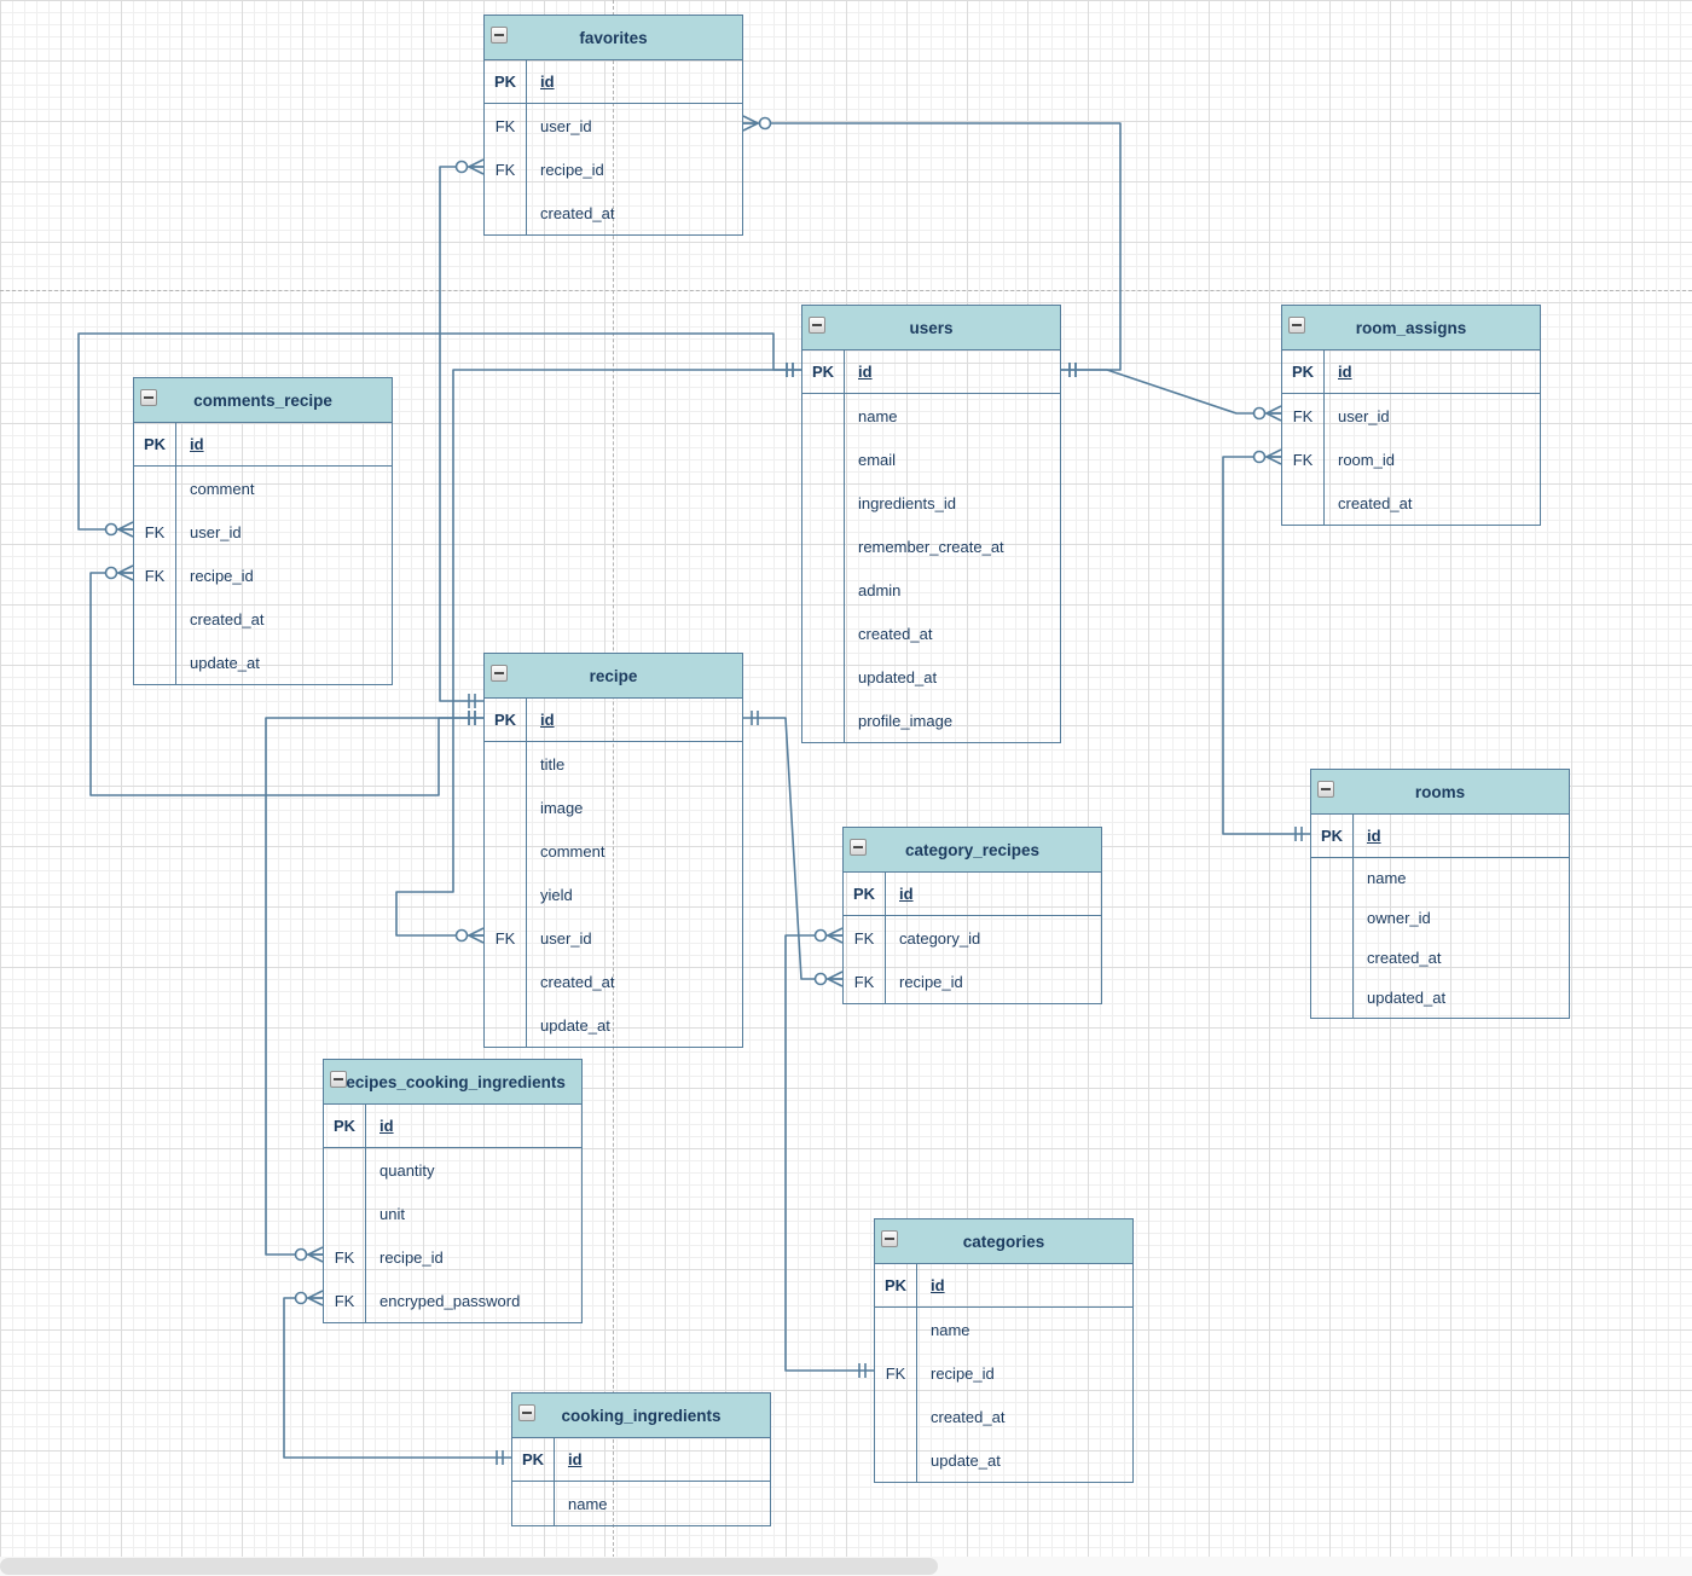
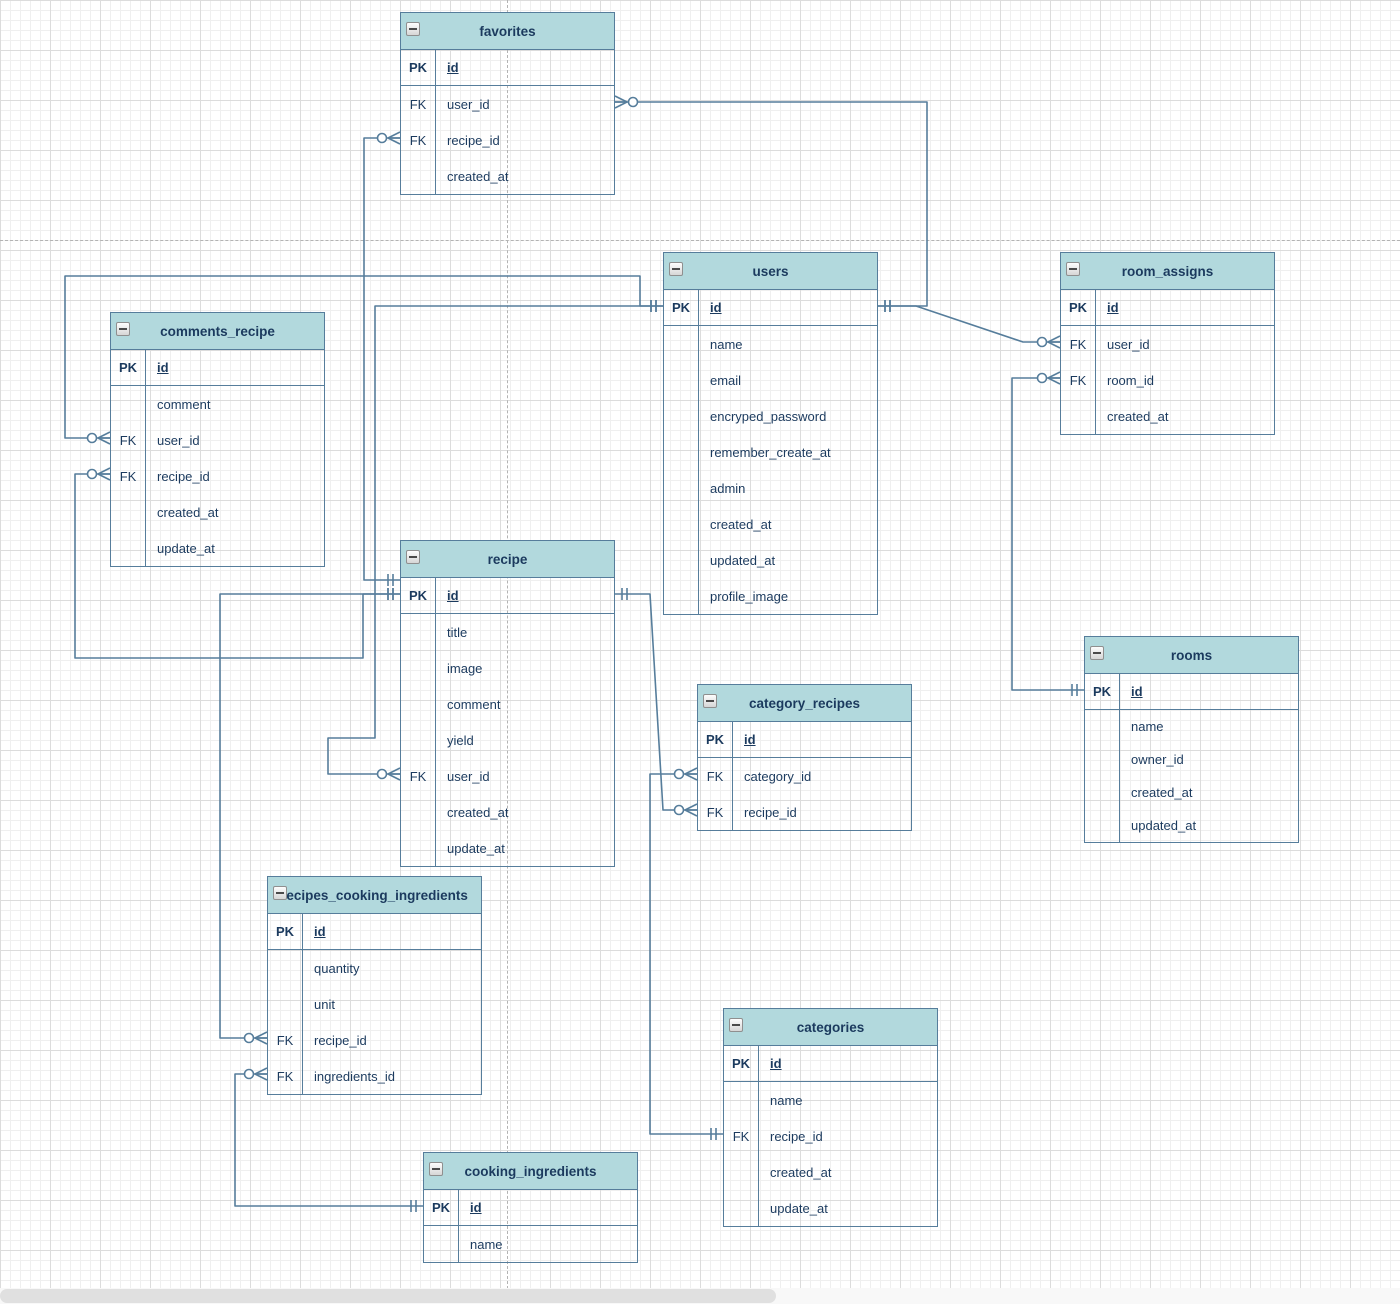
  favorites
  PK
  id
  FK
  user_id
  FK
  recipe_id
  created_at
  users
  PK
  id
  name
  email
- ingredients_id
+ encryped_password
  remember_create_at
  admin
  created_at
  updated_at
  profile_image
  room_assigns
  PK
  id
  FK
  user_id
  FK
  room_id
  created_at
  comments_recipe
  PK
  id
  comment
  FK
  user_id
  FK
  recipe_id
  created_at
  update_at
  recipe
  PK
  id
  title
  image
  comment
  yield
  FK
  user_id
  created_at
  update_at
  rooms
  PK
  id
  name
  owner_id
  created_at
  updated_at
  category_recipes
  PK
  id
  FK
  category_id
  FK
  recipe_id
  ecipes_cooking_ingredients
  PK
  id
  quantity
  unit
  FK
  recipe_id
  FK
- encryped_password
+ ingredients_id
  categories
  PK
  id
  name
  FK
  recipe_id
  created_at
  update_at
  cooking_ingredients
  PK
  id
  name
